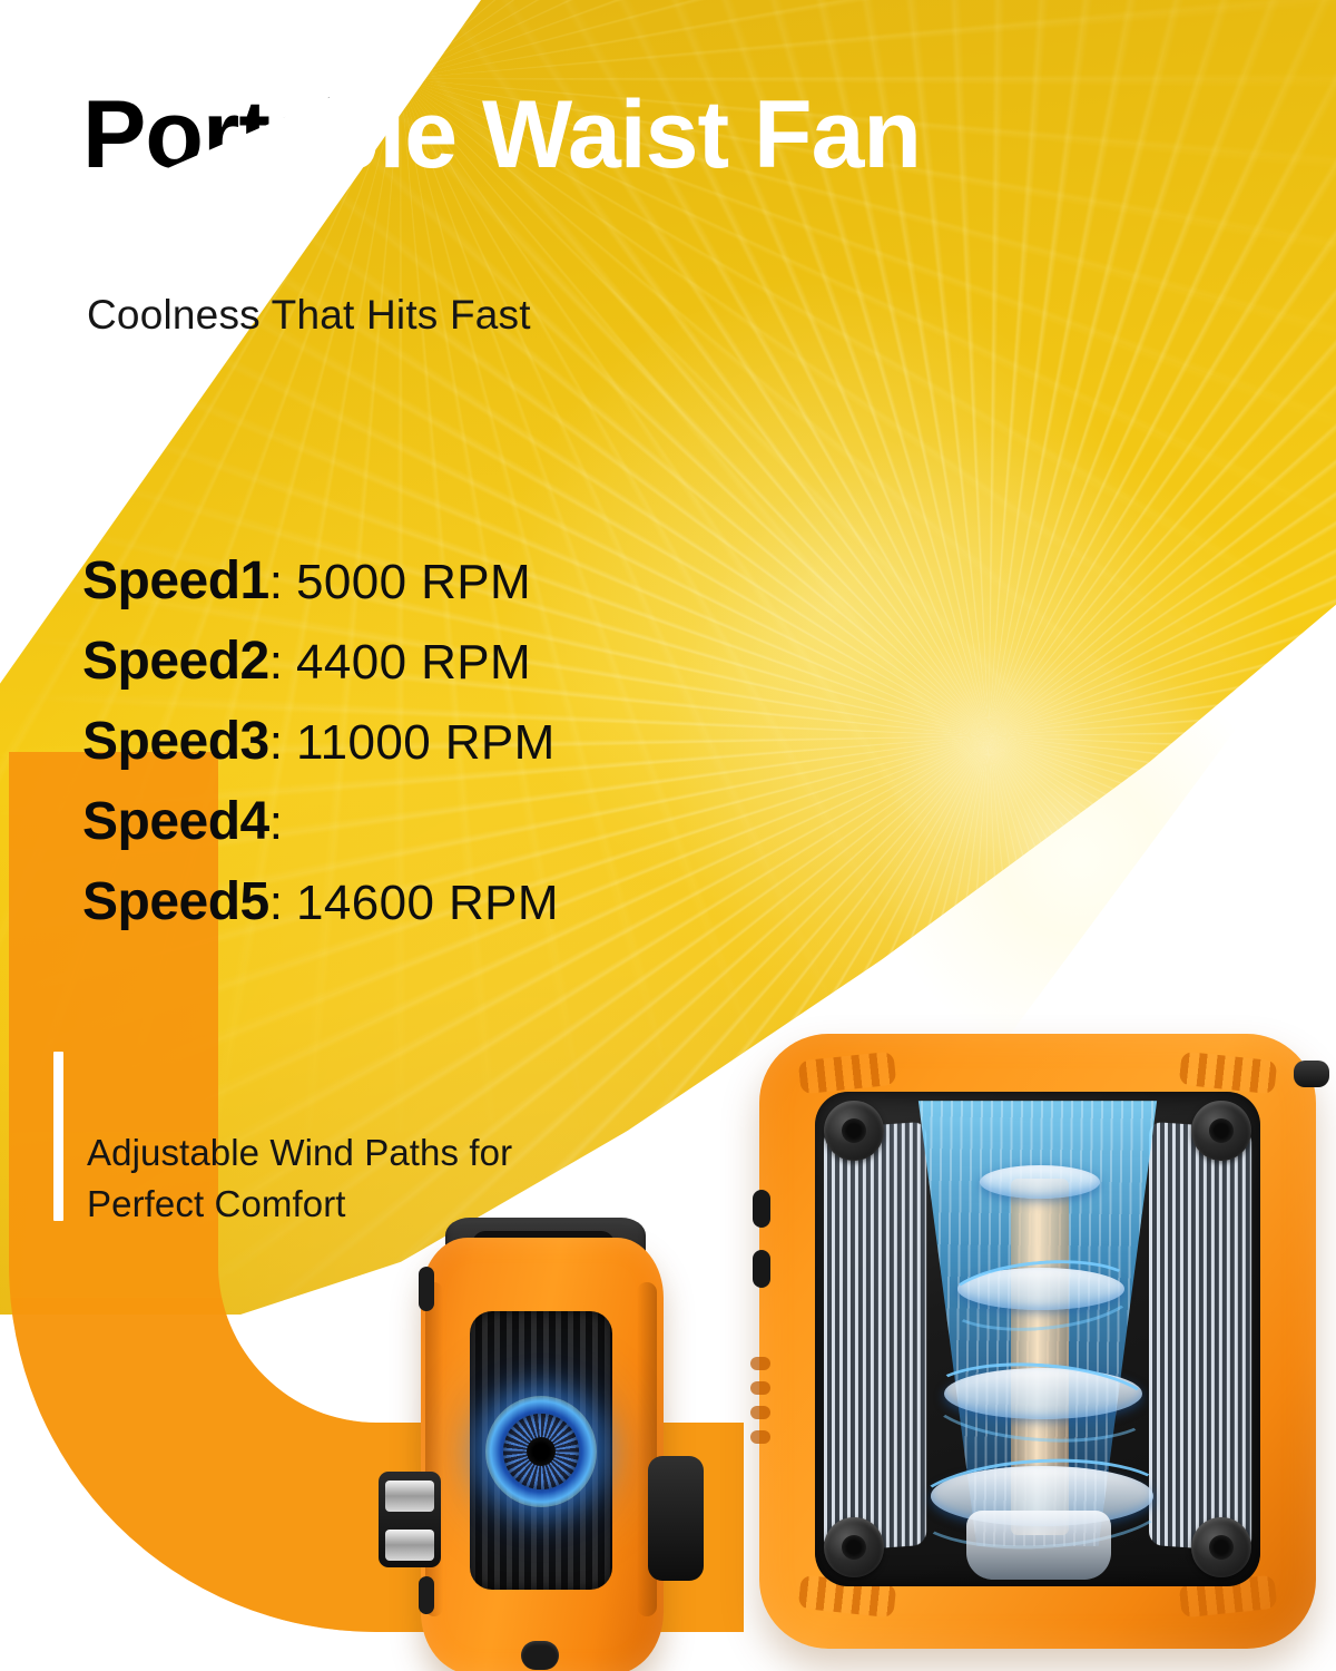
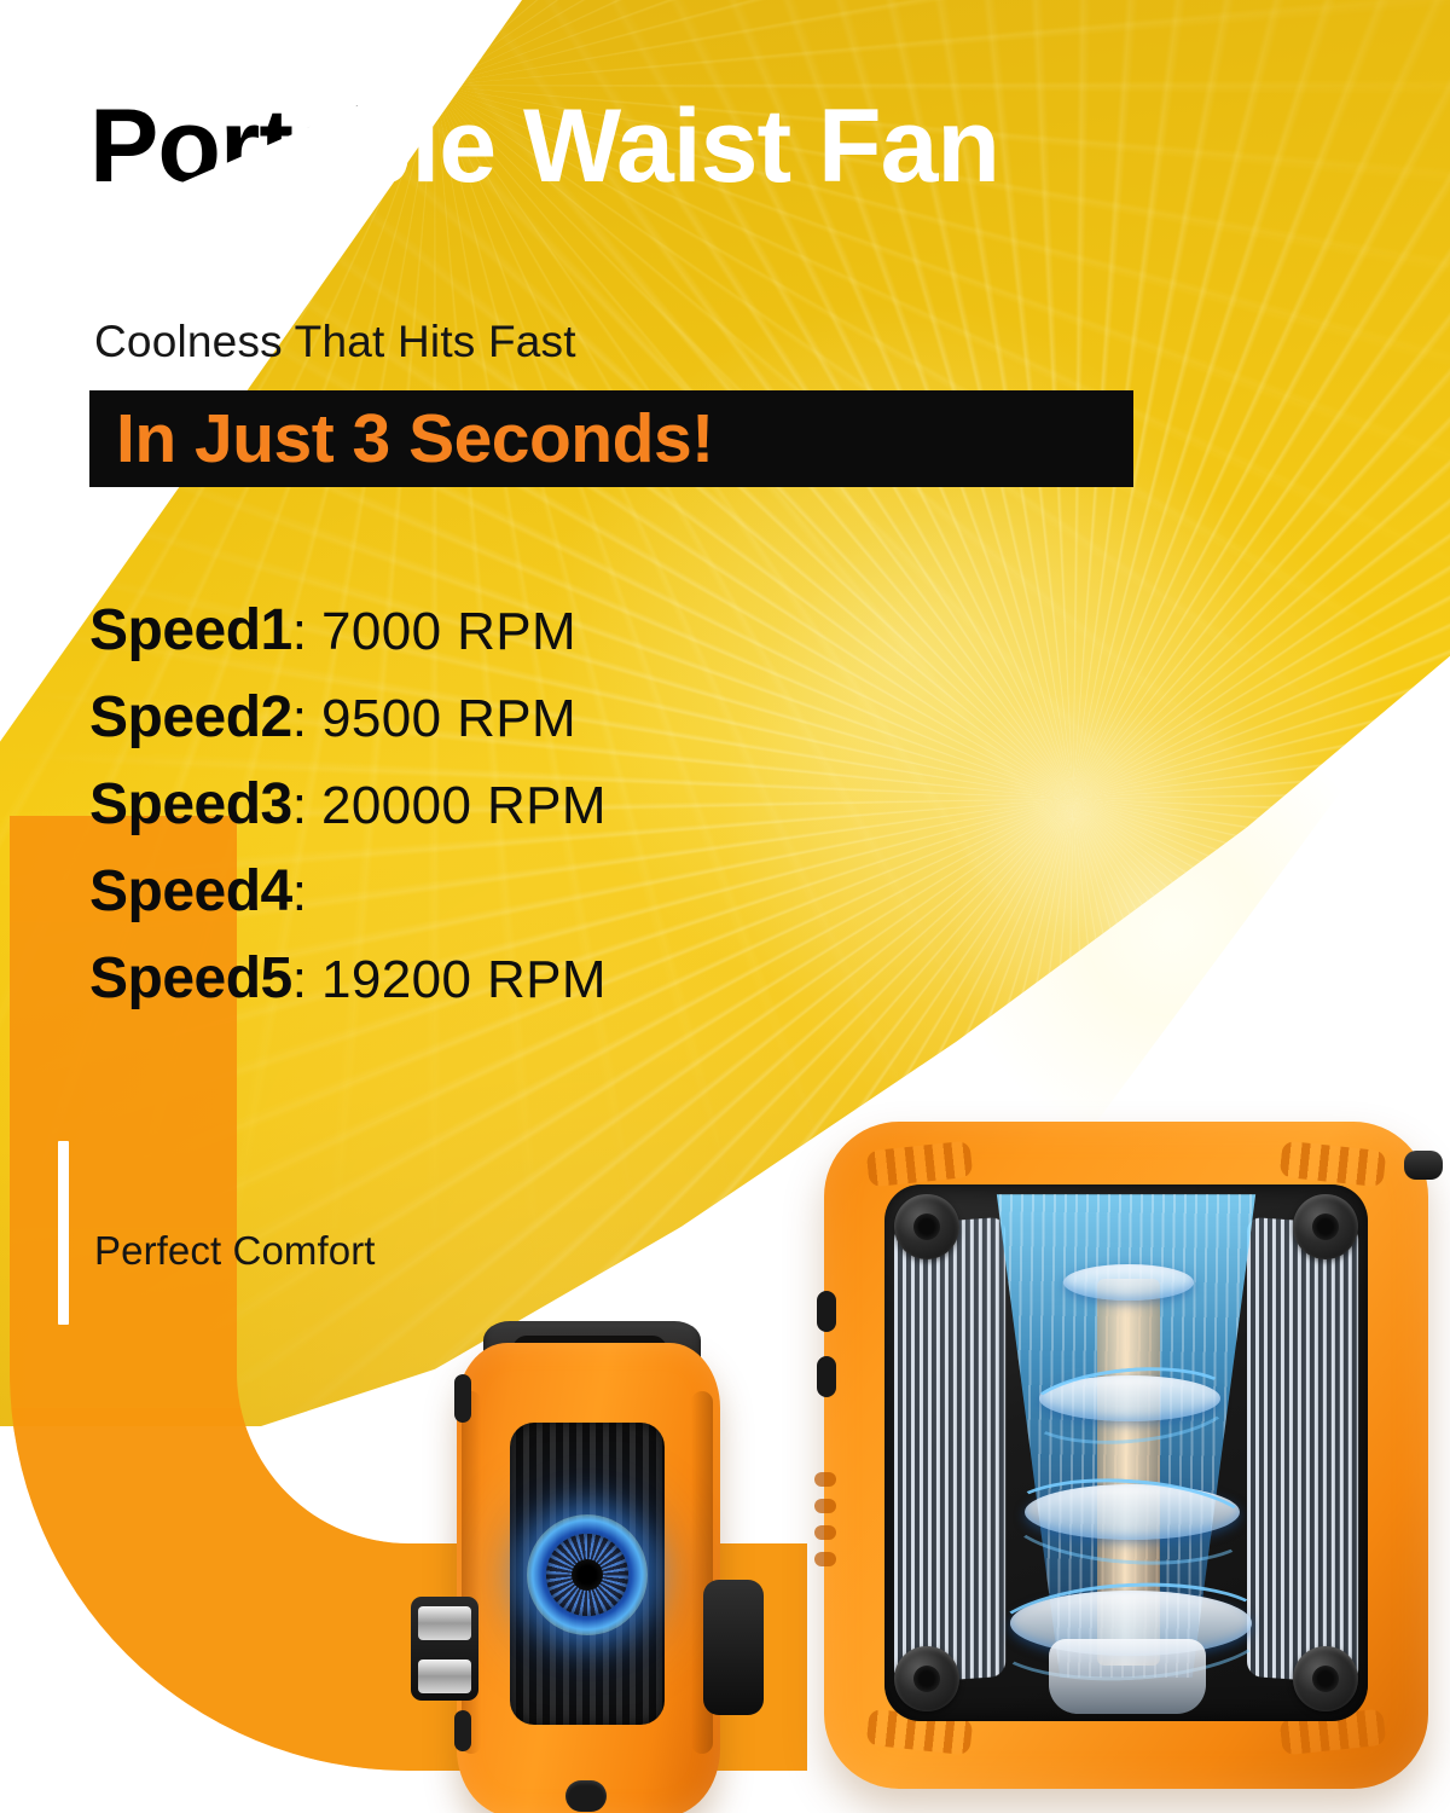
  Portable Waist Fan
  Coolness That Hits Fast
+ In Just 3 Seconds!
  Speed1
  :
- 5000 RPM
+ 7000 RPM
  Speed2
  :
- 4400 RPM
+ 9500 RPM
  Speed3
  :
- 11000 RPM
+ 20000 RPM
  Speed4
  :
  Speed5
  :
- 14600 RPM
+ 19200 RPM
- Adjustable Wind Paths for
  Perfect Comfort
